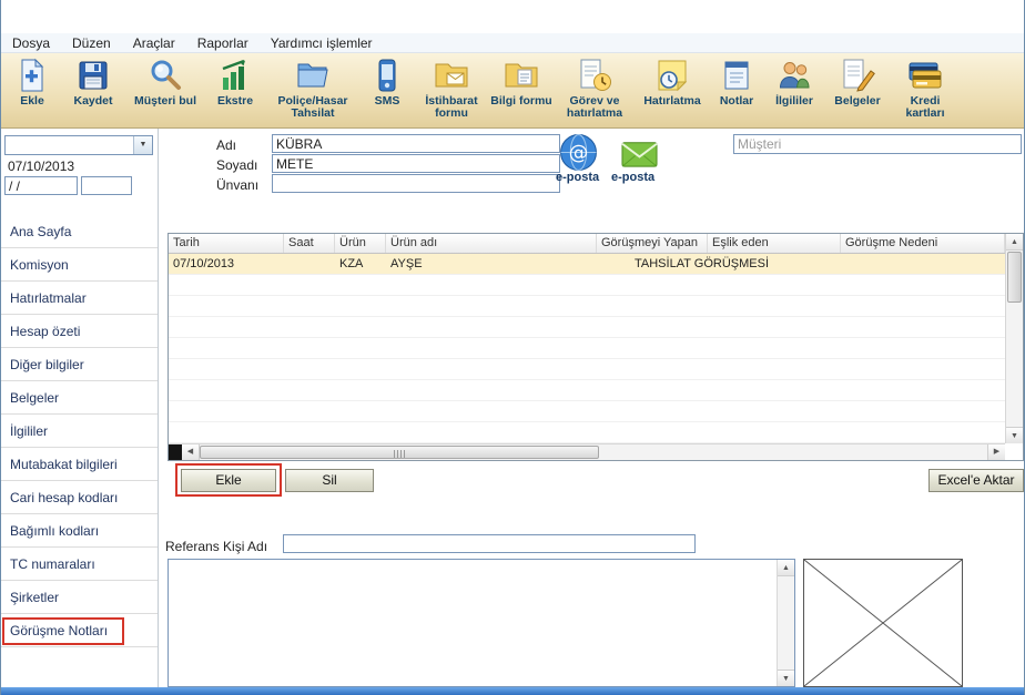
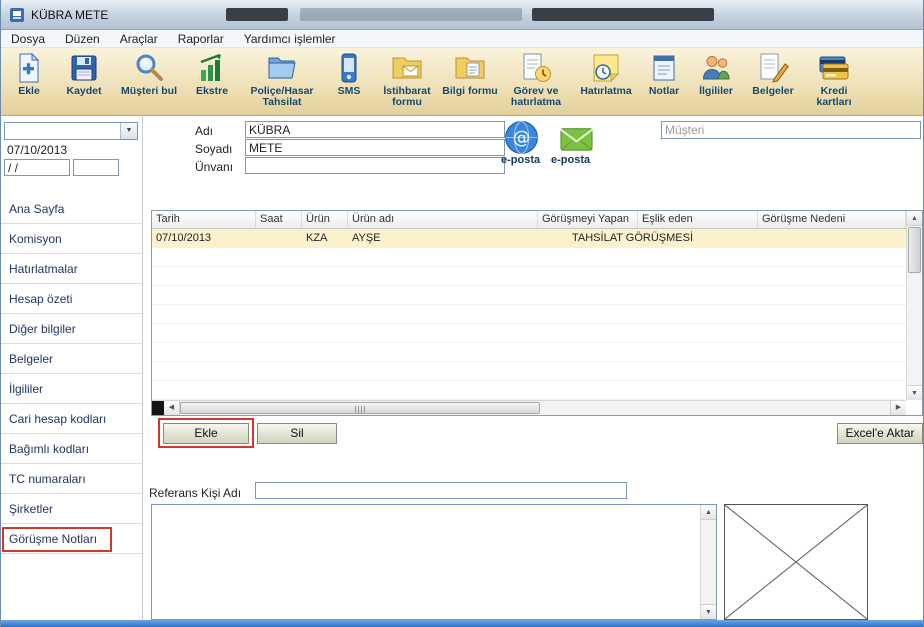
+ KÜBRA METE
  Dosya
  Düzen
  Araçlar
  Raporlar
  Yardımcı işlemler
  Ekle
  Kaydet
  Müşteri bul
  Ekstre
  Poliçe/Hasar Tahsilat
  SMS
  İstihbarat formu
  Bilgi formu
  Görev ve hatırlatma
  Hatırlatma
  Notlar
  İlgililer
  Belgeler
  Kredi kartları
  07/10/2013
  / /
  Ana Sayfa
  Komisyon
  Hatırlatmalar
  Hesap özeti
  Diğer bilgiler
  Belgeler
  İlgililer
- Mutabakat bilgileri
  Cari hesap kodları
  Bağımlı kodları
  TC numaraları
  Şirketler
  Görüşme Notları
  Adı
  Soyadı
  Ünvanı
  KÜBRA
  METE
  @
  e-posta
  e-posta
  Müşteri
  Tarih
  Saat
  Ürün
  Ürün adı
  Görüşmeyi Yapan
  Eşlik eden
  Görüşme Nedeni
  07/10/2013
  KZA
  AYŞE
  TAHSİLAT GÖRÜŞMESİ
  Ekle
  Sil
  Excel'e Aktar
  Referans Kişi Adı
